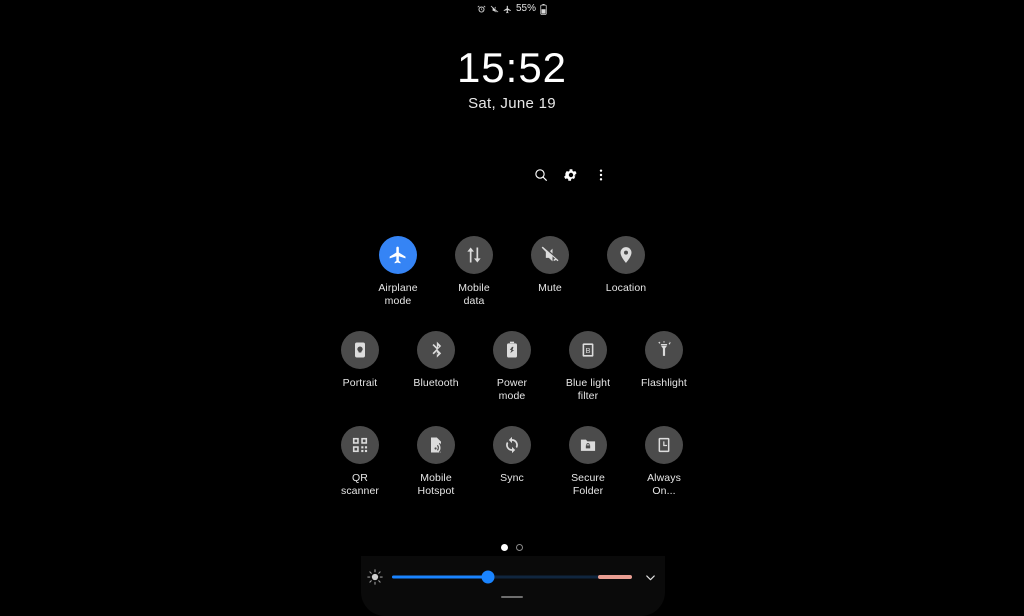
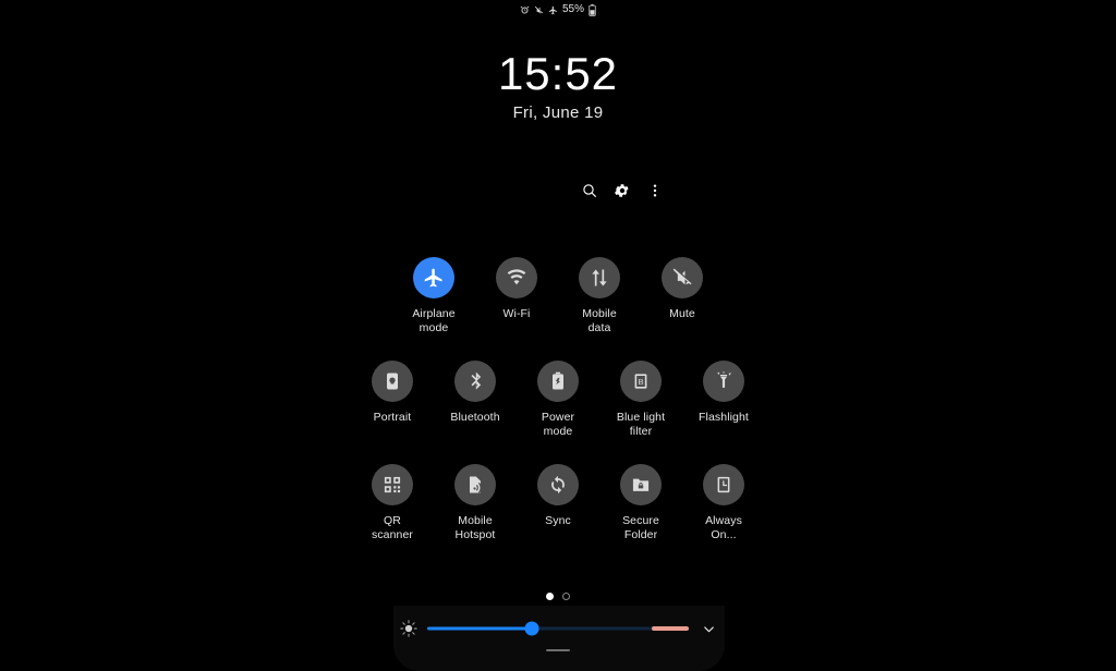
  55%
  15:52
- Sat, June 19
+ Fri, June 19
  Airplane
  mode
+ Wi-Fi
  Mobile
  data
  Mute
- Location
  Portrait
  Bluetooth
  Power
  mode
  B
  Blue light
  filter
  Flashlight
  QR
  scanner
  Mobile
  Hotspot
  Sync
  Secure
  Folder
  Always
  On...
